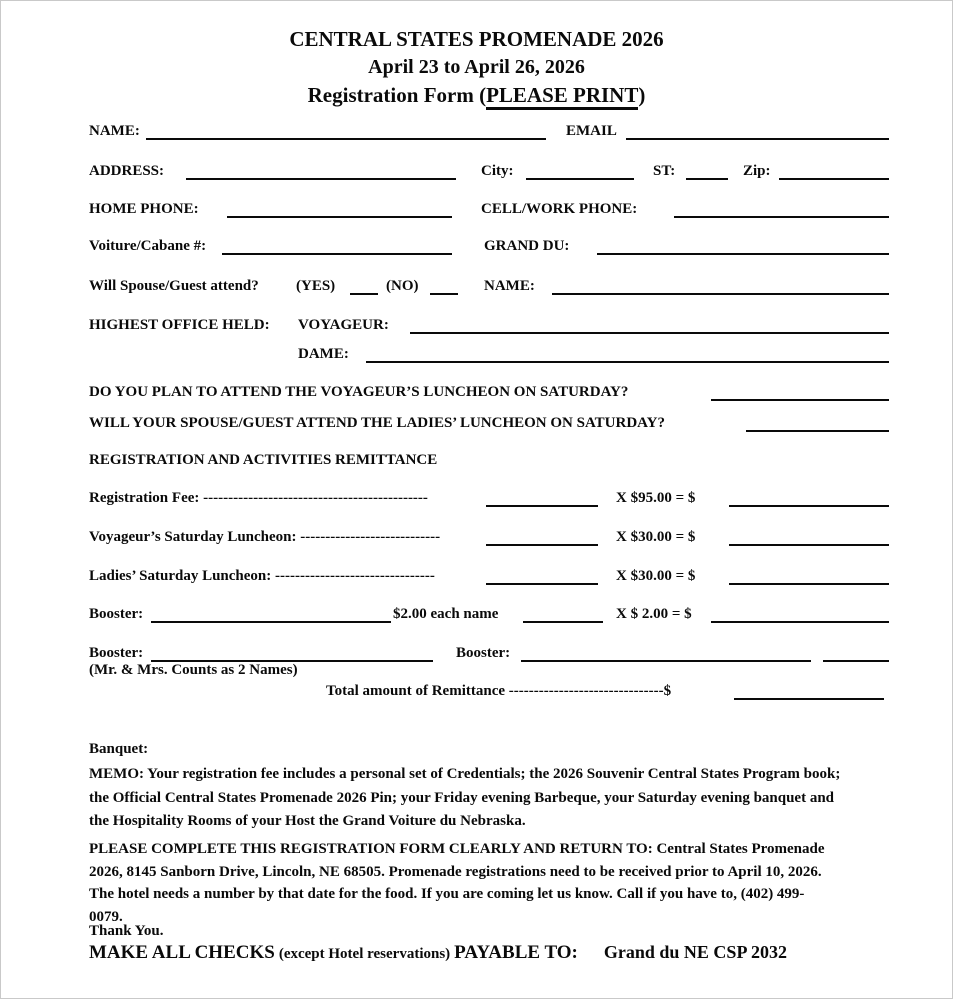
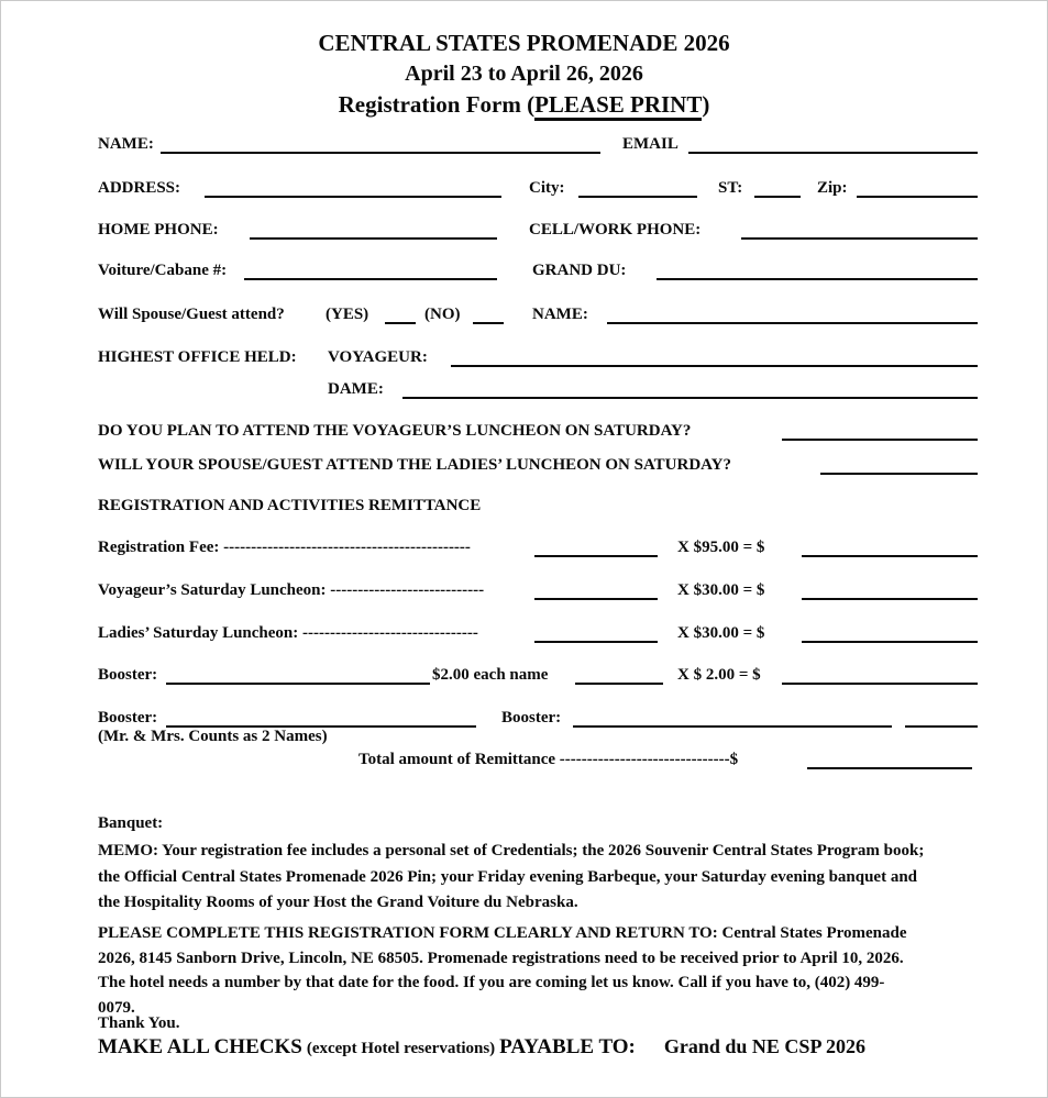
  CENTRAL STATES PROMENADE 2026
  April 23 to April 26, 2026
  Registration Form (PLEASE PRINT)
  NAME:
  EMAIL
  ADDRESS:
  City:
  ST:
  Zip:
  HOME PHONE:
  CELL/WORK PHONE:
  Voiture/Cabane #:
  GRAND DU:
  Will Spouse/Guest attend?
  (YES)
  (NO)
  NAME:
  HIGHEST OFFICE HELD:
  VOYAGEUR:
  DAME:
  DO YOU PLAN TO ATTEND THE VOYAGEUR’S LUNCHEON ON SATURDAY?
  WILL YOUR SPOUSE/GUEST ATTEND THE LADIES’ LUNCHEON ON SATURDAY?
  REGISTRATION AND ACTIVITIES REMITTANCE
  Registration Fee: ---------------------------------------------
  X $95.00 = $
  Voyageur’s Saturday Luncheon: ----------------------------
  X $30.00 = $
  Ladies’ Saturday Luncheon: --------------------------------
  X $30.00 = $
  Booster:
  $2.00 each name
  X $ 2.00 = $
  Booster:
  Booster:
  (Mr. & Mrs. Counts as 2 Names)
  Total amount of Remittance -------------------------------$
  Banquet:
  MEMO: Your registration fee includes a personal set of Credentials; the 2026 Souvenir Central States Program book;
  the Official Central States Promenade 2026 Pin; your Friday evening Barbeque, your Saturday evening banquet and
  the Hospitality Rooms of your Host the Grand Voiture du Nebraska.
  PLEASE COMPLETE THIS REGISTRATION FORM CLEARLY AND RETURN TO: Central States Promenade
  2026, 8145 Sanborn Drive, Lincoln, NE 68505. Promenade registrations need to be received prior to April 10, 2026.
  The hotel needs a number by that date for the food. If you are coming let us know. Call if you have to, (402) 499-
  0079.
  Thank You.
- MAKE ALL CHECKS (except Hotel reservations) PAYABLE TO: Grand du NE CSP 2032
+ MAKE ALL CHECKS (except Hotel reservations) PAYABLE TO: Grand du NE CSP 2026
